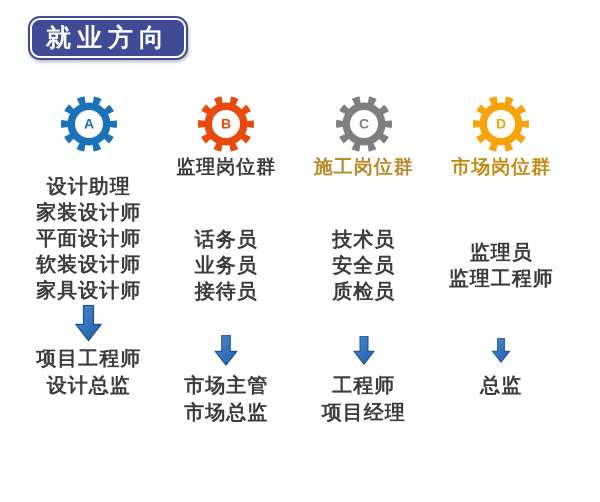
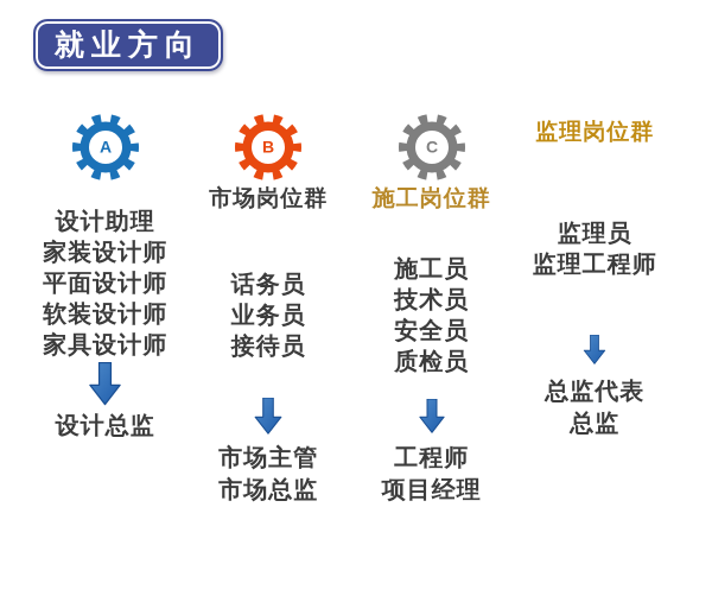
  就业方向
  A
  设计助理
  家装设计师
  平面设计师
  软装设计师
  家具设计师
- 项目工程师
  设计总监
  B
- 监理岗位群
+ 市场岗位群
  话务员
  业务员
  接待员
  市场主管
  市场总监
  C
  施工岗位群
+ 施工员
  技术员
  安全员
  质检员
  工程师
  项目经理
- D
- 市场岗位群
+ 监理岗位群
  监理员
  监理工程师
+ 总监代表
  总监
